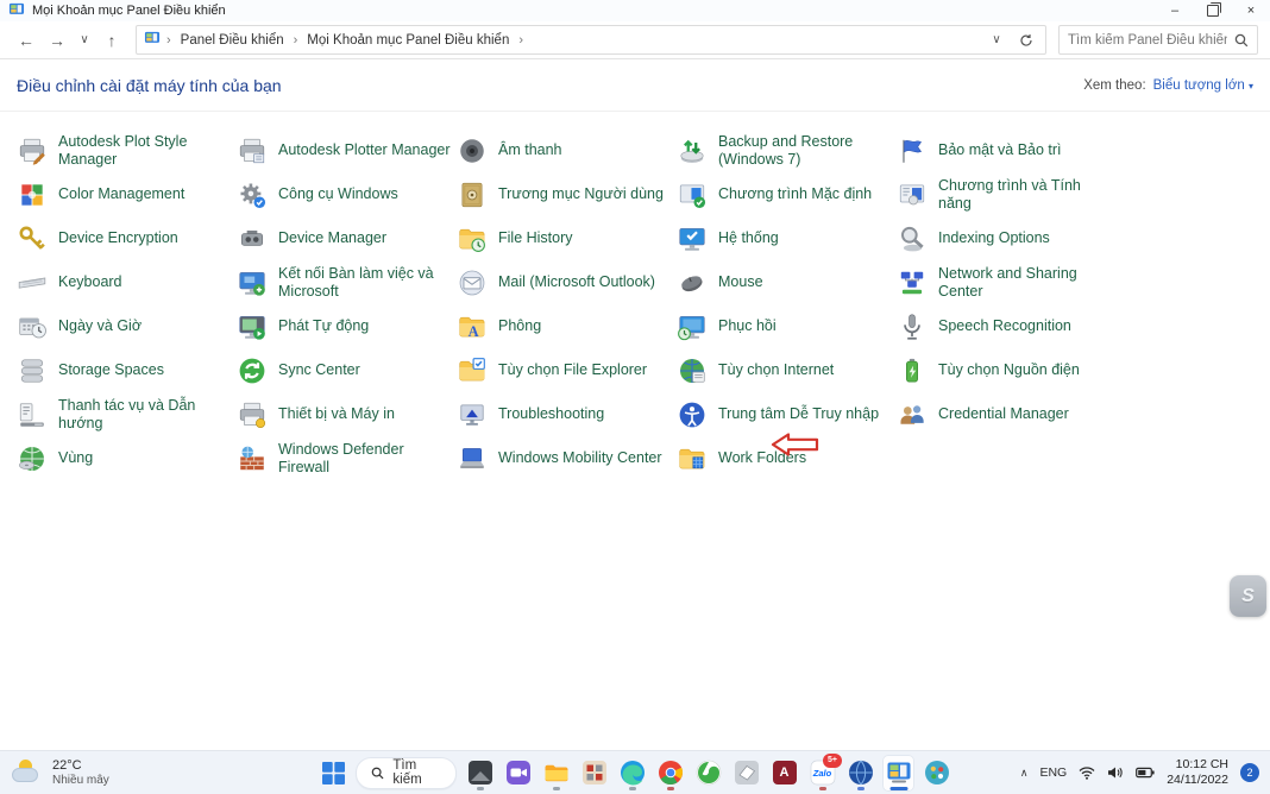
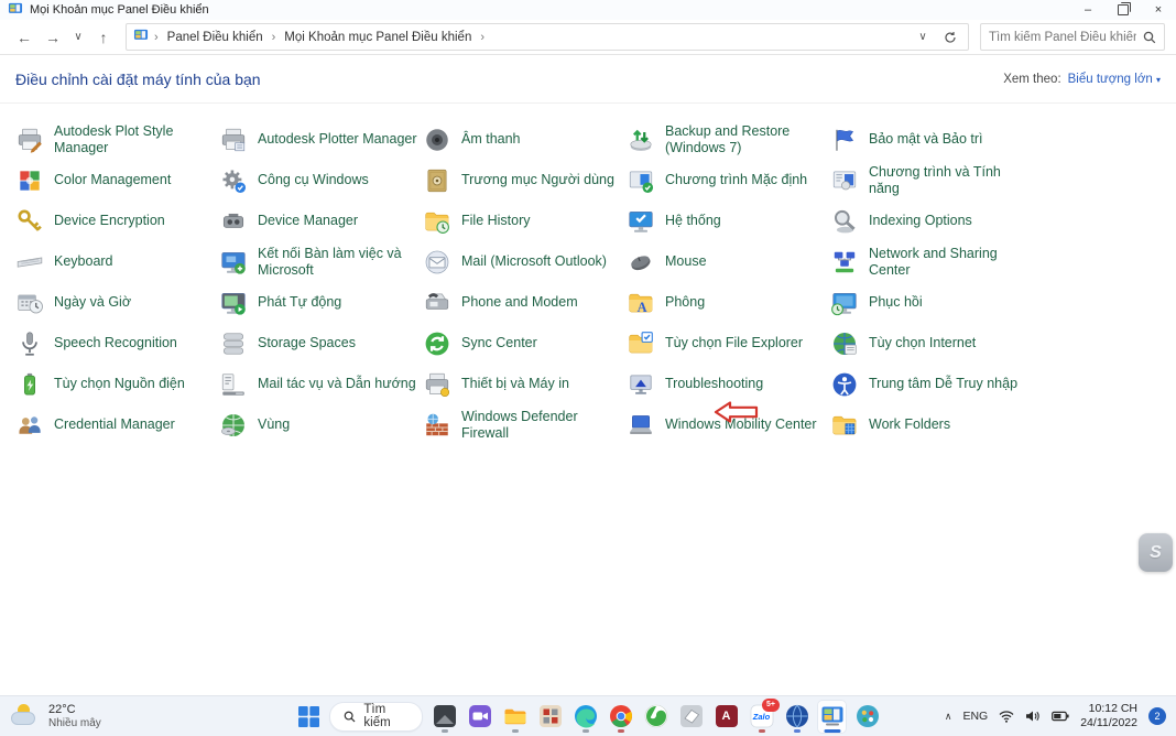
  Mọi Khoản mục Panel Điều khiển
  –
  ×
  ←
  →
  ∨
  ↑
  ›
  Panel Điều khiển
  ›
  Mọi Khoản mục Panel Điều khiển
  ›
  ∨
  Tìm kiếm Panel Điều khiể
  Điều chỉnh cài đặt máy tính của bạn
  Xem theo:
  Biểu tượng lớn ▾
  Autodesk Plot Style Manager
  Autodesk Plotter Manager
  Âm thanh
  Backup and Restore (Windows 7)
  Bảo mật và Bảo trì
  Color Management
  Công cụ Windows
  Trương mục Người dùng
  Chương trình Mặc định
  Chương trình và Tính năng
  Device Encryption
  Device Manager
  File History
  Hệ thống
  Indexing Options
  Keyboard
  Kết nối Bàn làm việc và Microsoft
  Mail (Microsoft Outlook)
  Mouse
  Network and Sharing Center
  Ngày và Giờ
  Phát Tự động
+ Phone and Modem
  A
  Phông
  Phục hồi
  Speech Recognition
  Storage Spaces
  Sync Center
  Tùy chọn File Explorer
  Tùy chọn Internet
  Tùy chọn Nguồn điện
- Thanh tác vụ và Dẫn hướng
+ Mail tác vụ và Dẫn hướng
  Thiết bị và Máy in
  Troubleshooting
  Trung tâm Dễ Truy nhập
  Credential Manager
  Vùng
  Windows Defender Firewall
  Windows Mobility Center
  Work Folders
  S
  22°C
  Nhiều mây
  Tìm kiếm
  A
  Zalo
  ∧
  ENG
  10:12 CH
  24/11/2022
  2
